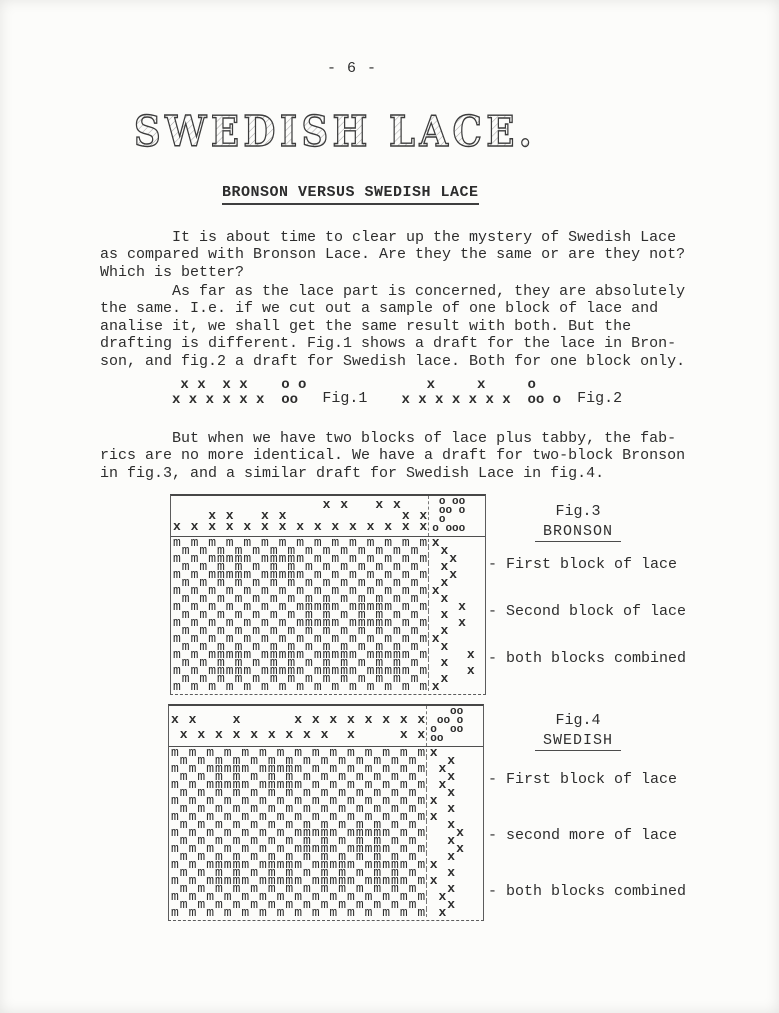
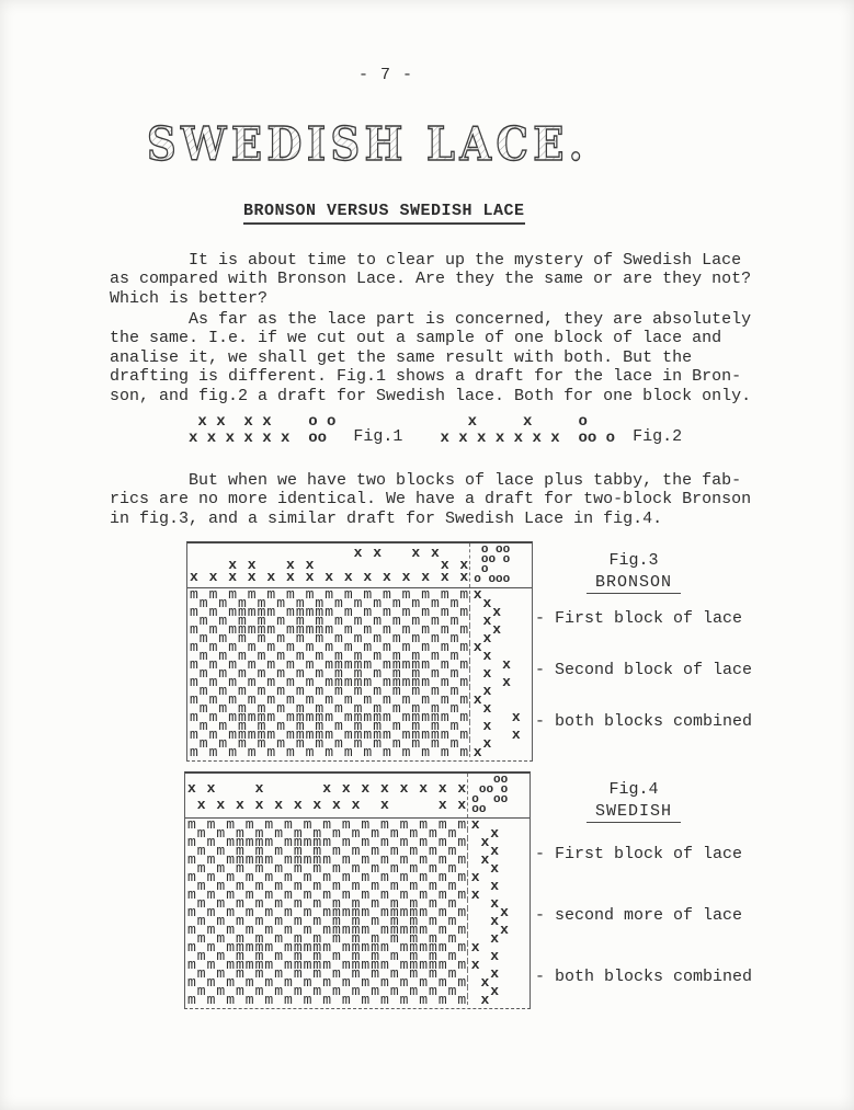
- - 6 -
+ - 7 -
  SWEDISH LACE.
  BRONSON VERSUS SWEDISH LACE
  It is about time to clear up the mystery of Swedish Lace
  as compared with Bronson Lace. Are they the same or are they not?
  Which is better?
  As far as the lace part is concerned, they are absolutely
  the same. I.e. if we cut out a sample of one block of lace and
  analise it, we shall get the same result with both. But the
  drafting is different. Fig.1 shows a draft for the lace in Bron-
  son, and fig.2 a draft for Swedish lace. Both for one block only.
  x x x x o o
  x x x x x x oo
  Fig.1
  x x o
  x x x x x x x oo o
  Fig.2
  But when we have two blocks of lace plus tabby, the fab-
  rics are no more identical. We have a draft for two-block Bronson
  in fig.3, and a similar draft for Swedish Lace in fig.4.
  x x x x
  x x x x x x
  x x x x x x x x x x x x x x x
  o oo
  oo o
  o
  o ooo
  m m m m m m m m m m m m m m m
  x
  m m m m m m m m m m m m m m
  x
  m m mmmmm mmmmm m m m m m m m
  x
  m m m m m m m m m m m m m m
  x
  m m mmmmm mmmmm m m m m m m m
  x
  m m m m m m m m m m m m m m
  x
  m m m m m m m m m m m m m m m
  x
  m m m m m m m m m m m m m m
  x
  m m m m m m m mmmmm mmmmm m m
  x
  m m m m m m m m m m m m m m
  x
  m m m m m m m mmmmm mmmmm m m
  x
  m m m m m m m m m m m m m m
  x
  m m m m m m m m m m m m m m m
  x
  m m m m m m m m m m m m m m
  x
  m m mmmmm mmmmm mmmmm mmmmm m
  x
  m m m m m m m m m m m m m m
  x
  m m mmmmm mmmmm mmmmm mmmmm m
  x
  m m m m m m m m m m m m m m
  x
  m m m m m m m m m m m m m m m
  x
  Fig.3
  BRONSON
  - First block of lace
  - Second block of lace
  - both blocks combined
  x x x x x x x x x x x
  x x x x x x x x x x x x
  oo
  oo o
  o oo
  oo
  m m m m m m m m m m m m m m m
  x
  m m m m m m m m m m m m m m
  x
  m m mmmmm mmmmm m m m m m m m
  x
  m m m m m m m m m m m m m m
  x
  m m mmmmm mmmmm m m m m m m m
  x
  m m m m m m m m m m m m m m
  x
  m m m m m m m m m m m m m m m
  x
  m m m m m m m m m m m m m m
  x
  m m m m m m m m m m m m m m m
  x
  m m m m m m m m m m m m m m
  x
  m m m m m m m mmmmm mmmmm m m
  x
  m m m m m m m m m m m m m m
  x
  m m m m m m m mmmmm mmmmm m m
  x
  m m m m m m m m m m m m m m
  x
  m m mmmmm mmmmm mmmmm mmmmm m
  x
  m m m m m m m m m m m m m m
  x
  m m mmmmm mmmmm mmmmm mmmmm m
  x
  m m m m m m m m m m m m m m
  x
  m m m m m m m m m m m m m m m
  x
  m m m m m m m m m m m m m m
  x
  m m m m m m m m m m m m m m m
  x
  Fig.4
  SWEDISH
  - First block of lace
  - second more of lace
  - both blocks combined
